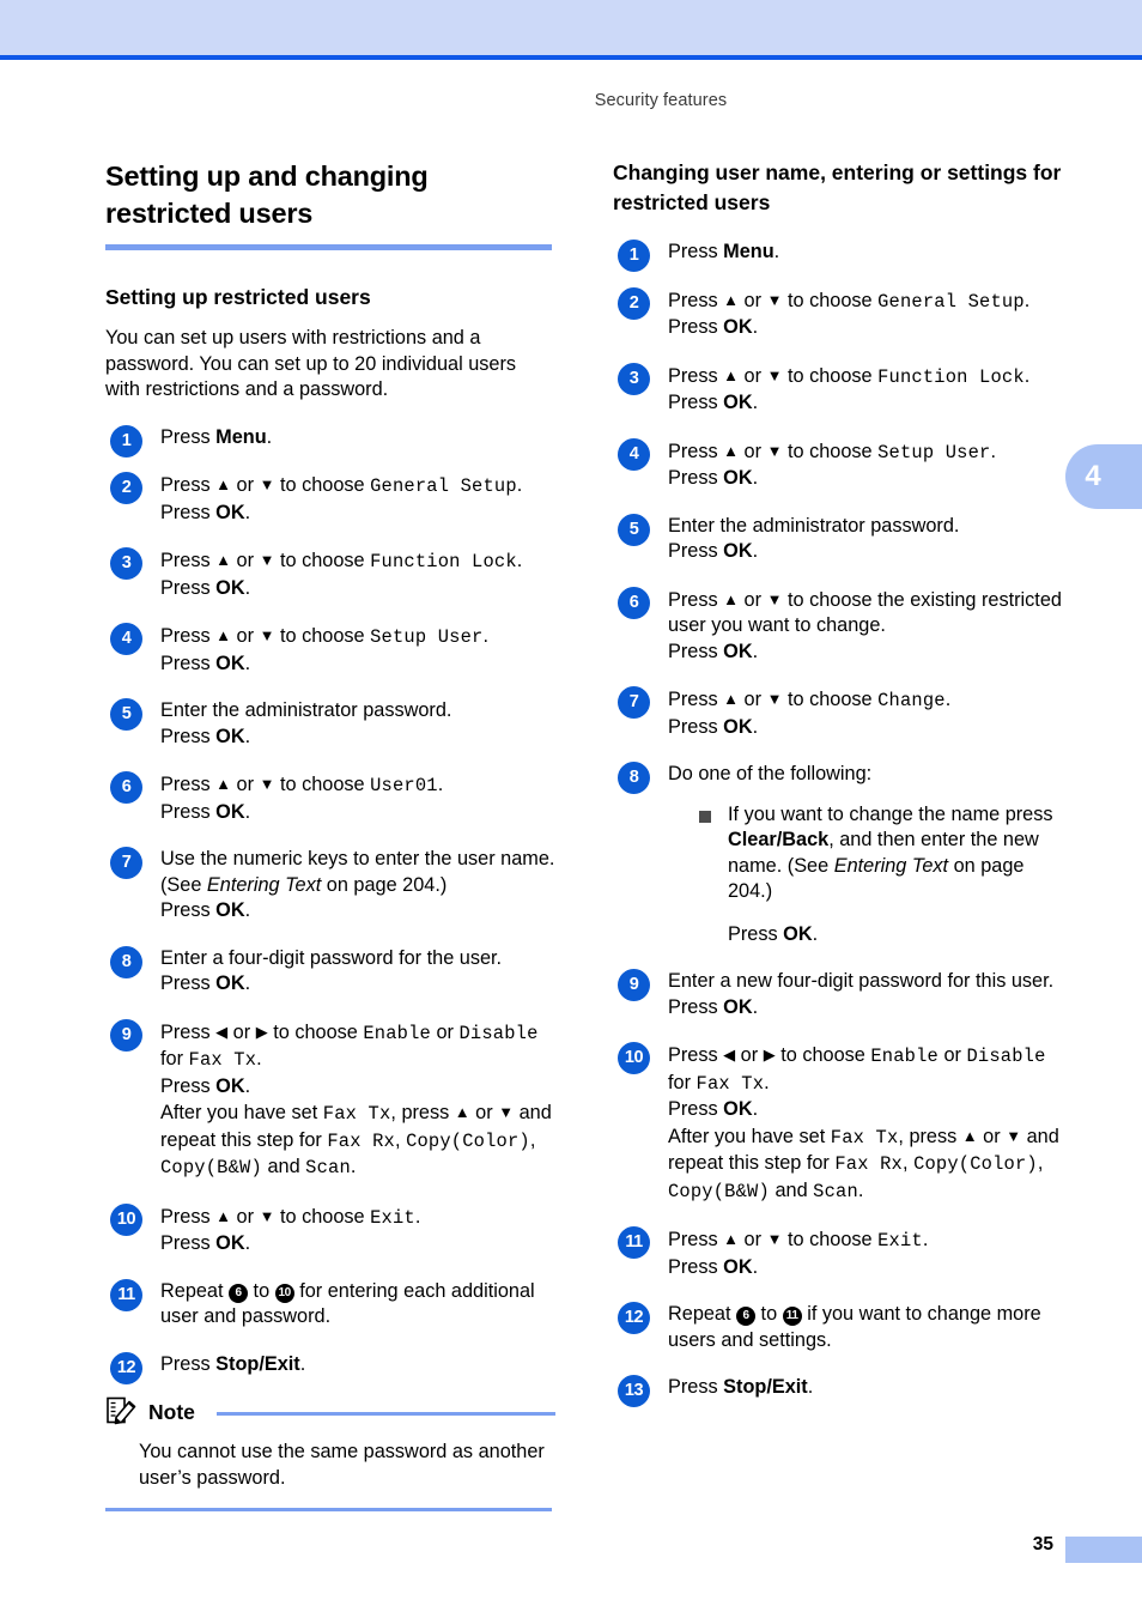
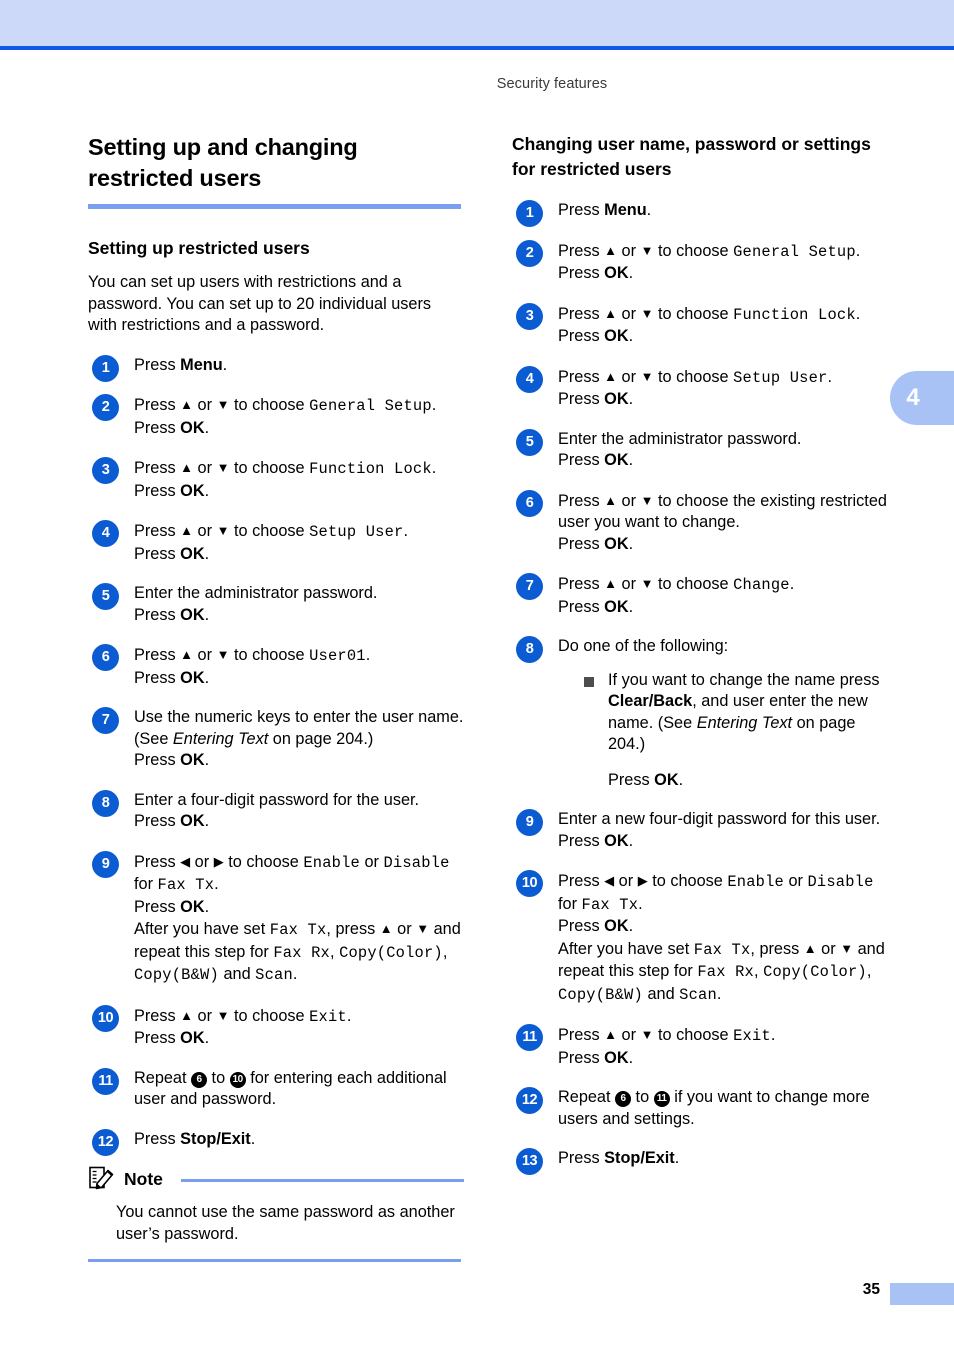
  Security features
  4
  Setting up and changing restricted users
  Setting up restricted users
  You can set up users with restrictions and a password. You can set up to 20 individual users with restrictions and a password.
  1
  Press Menu.
  2
  Press ▲ or ▼ to choose General Setup.
  Press OK.
  3
  Press ▲ or ▼ to choose Function Lock.
  Press OK.
  4
  Press ▲ or ▼ to choose Setup User.
  Press OK.
  5
  Enter the administrator password.
  Press OK.
  6
  Press ▲ or ▼ to choose User01.
  Press OK.
  7
  Use the numeric keys to enter the user name. (See Entering Text on page 204.)
  Press OK.
  8
  Enter a four-digit password for the user.
  Press OK.
  9
  Press ◀ or ▶ to choose Enable or Disable for Fax Tx.
  Press OK.
  After you have set Fax Tx, press ▲ or ▼ and repeat this step for Fax Rx, Copy(Color), Copy(B&W) and Scan.
  10
  Press ▲ or ▼ to choose Exit.
  Press OK.
  11
  Repeat 6 to 10 for entering each additional user and password.
  12
  Press Stop/Exit.
  Note
  You cannot use the same password as another user’s password.
- Changing user name, entering or settings for restricted users
+ Changing user name, password or settings for restricted users
  1
  Press Menu.
  2
  Press ▲ or ▼ to choose General Setup.
  Press OK.
  3
  Press ▲ or ▼ to choose Function Lock.
  Press OK.
  4
  Press ▲ or ▼ to choose Setup User.
  Press OK.
  5
  Enter the administrator password.
  Press OK.
  6
  Press ▲ or ▼ to choose the existing restricted user you want to change.
  Press OK.
  7
  Press ▲ or ▼ to choose Change.
  Press OK.
  8
  Do one of the following:
- If you want to change the name press Clear/Back, and then enter the new name. (See Entering Text on page 204.)
+ If you want to change the name press Clear/Back, and user enter the new name. (See Entering Text on page 204.)
  Press OK.
  9
  Enter a new four-digit password for this user.
  Press OK.
  10
  Press ◀ or ▶ to choose Enable or Disable for Fax Tx.
  Press OK.
  After you have set Fax Tx, press ▲ or ▼ and repeat this step for Fax Rx, Copy(Color), Copy(B&W) and Scan.
  11
  Press ▲ or ▼ to choose Exit.
  Press OK.
  12
  Repeat 6 to 11 if you want to change more users and settings.
  13
  Press Stop/Exit.
  35
